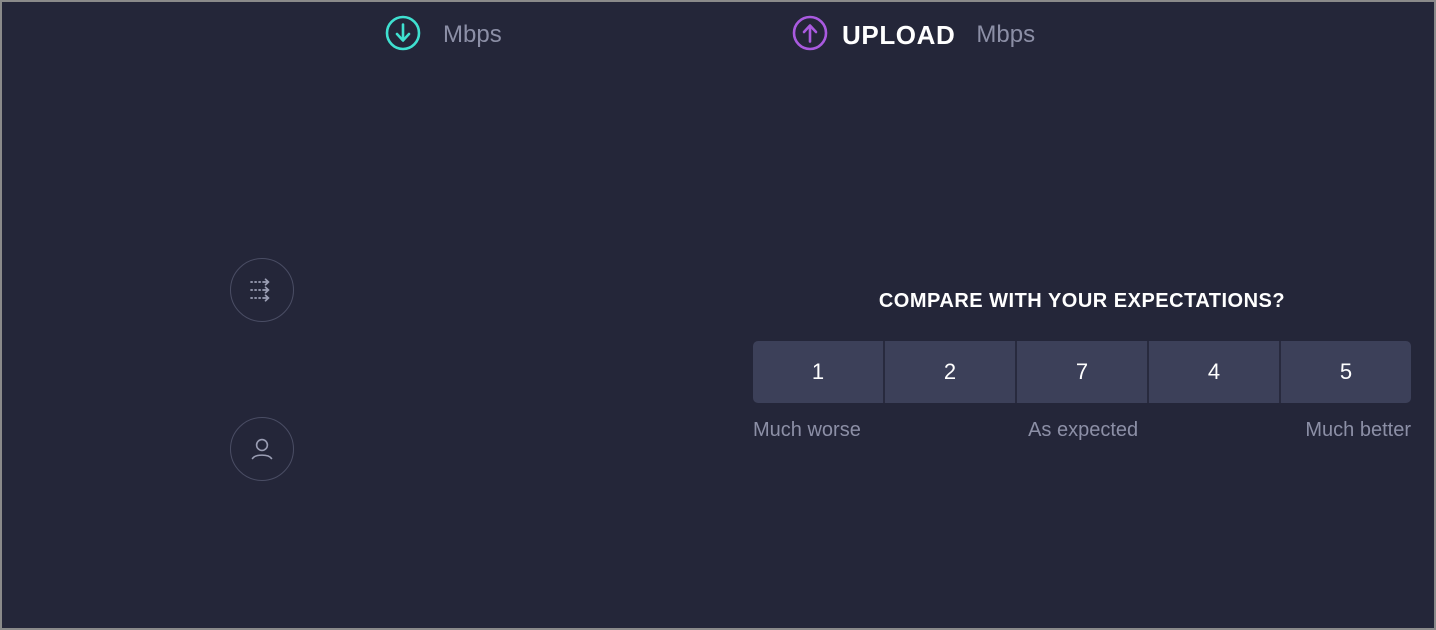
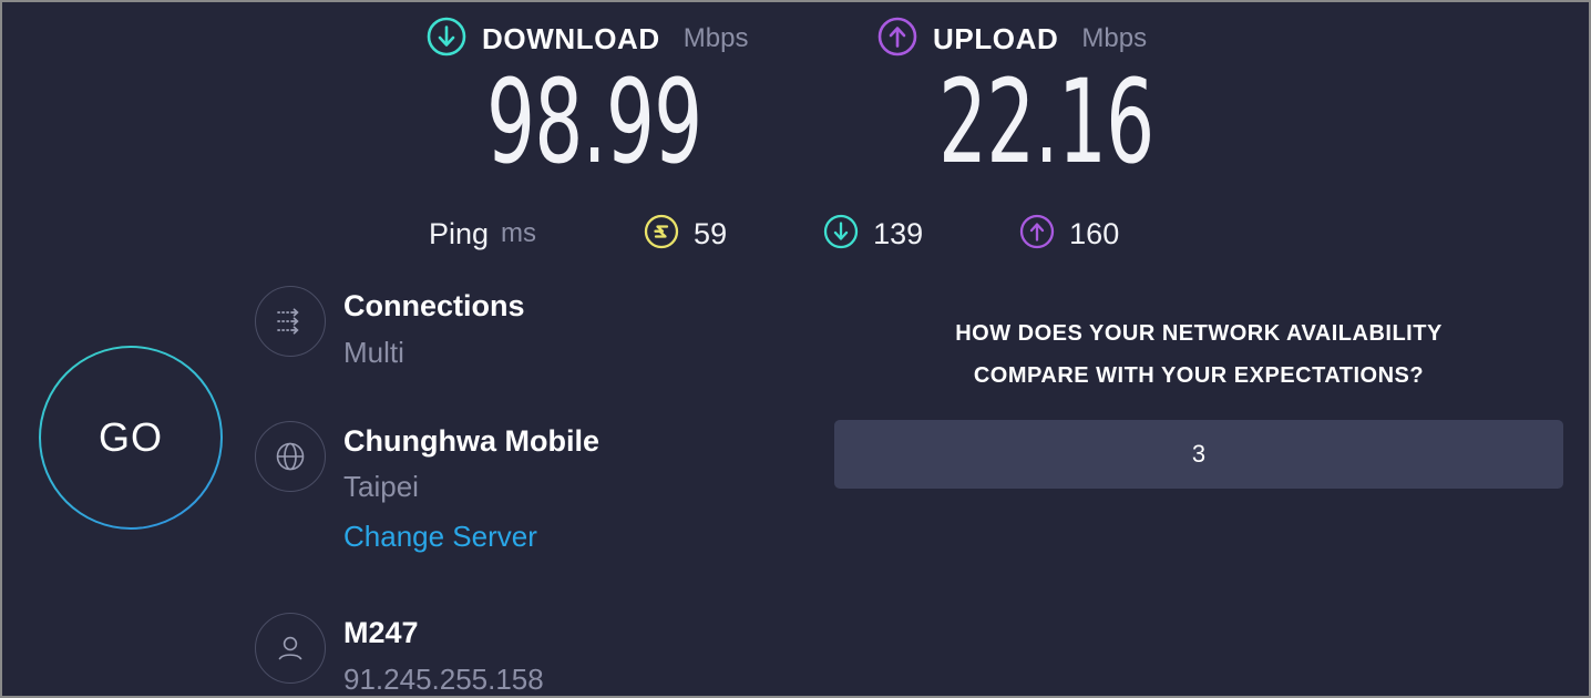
+ DOWNLOAD
  Mbps
+ 98.99
  UPLOAD
  Mbps
+ 22.16
+ Ping
+ ms
+ 59
+ 139
+ 160
+ GO
+ Connections
+ Multi
+ Chunghwa Mobile
+ Taipei
+ Change Server
+ M247
+ 91.245.255.158
+ HOW DOES YOUR NETWORK AVAILABILITY
  COMPARE WITH YOUR EXPECTATIONS?
- 1
- 2
- 7
+ 3
- 4
- 5
- Much worse
- As expected
- Much better
